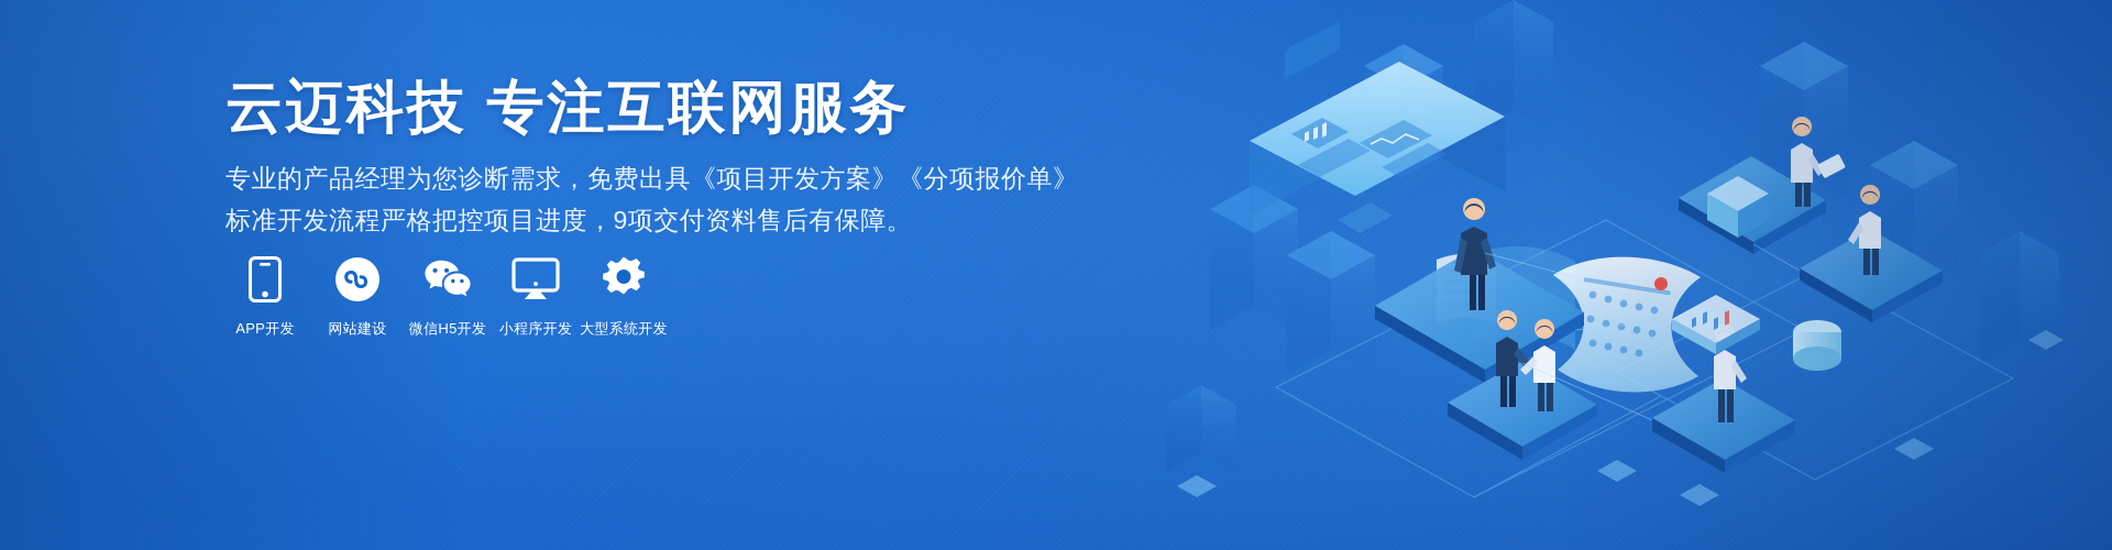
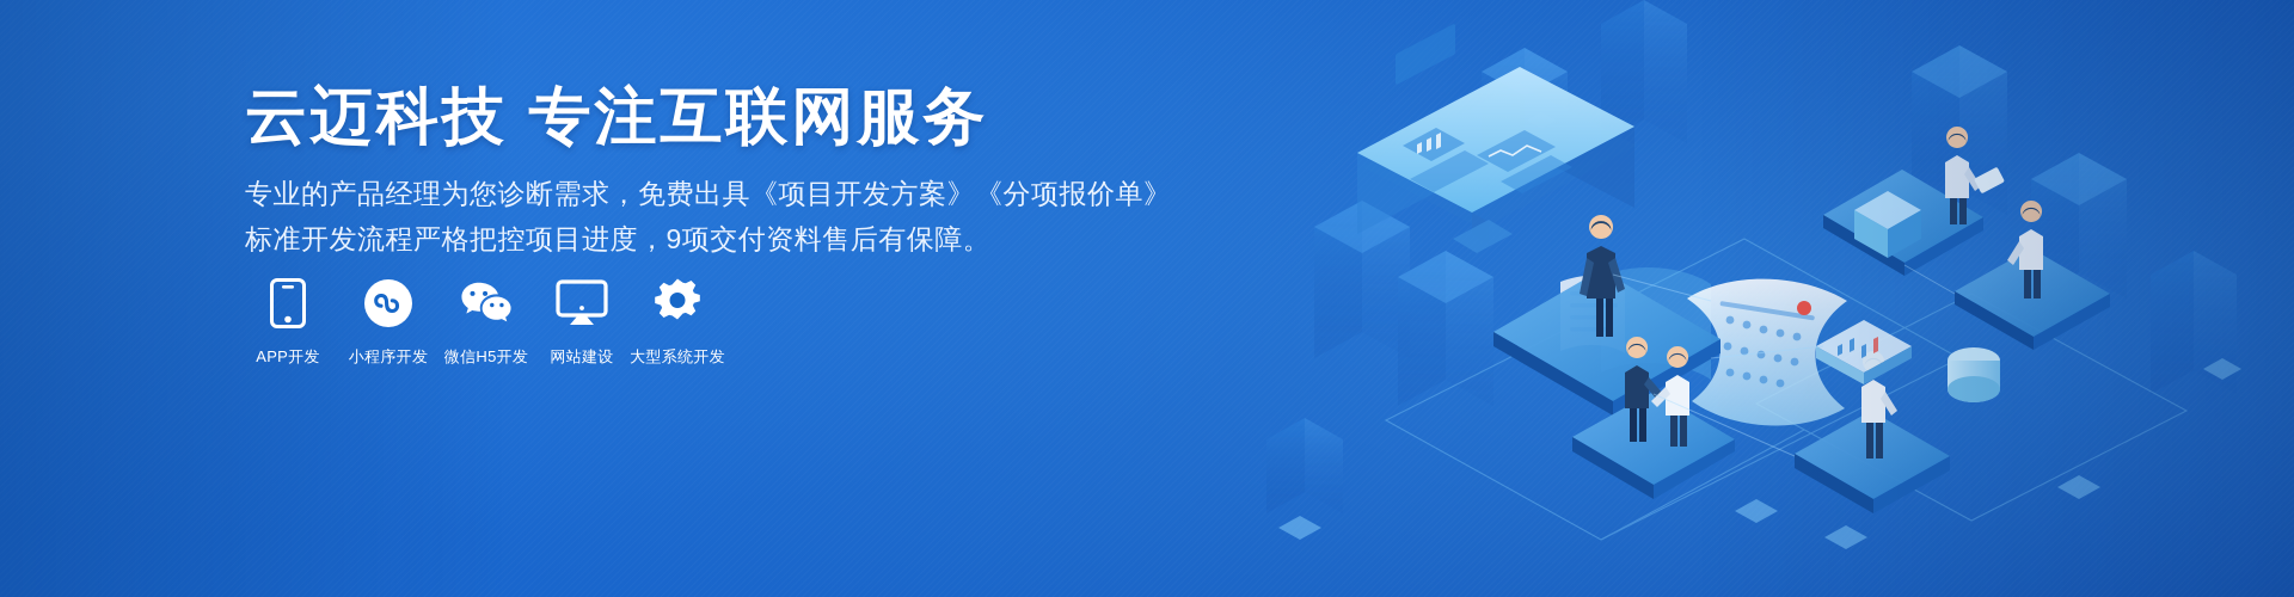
  云迈科技 专注互联网服务
  专业的产品经理为您诊断需求，免费出具《项目开发方案》《分项报价单》
  标准开发流程严格把控项目进度，9项交付资料售后有保障。
  APP开发
- 网站建设
+ 小程序开发
  微信H5开发
- 小程序开发
+ 网站建设
  大型系统开发
